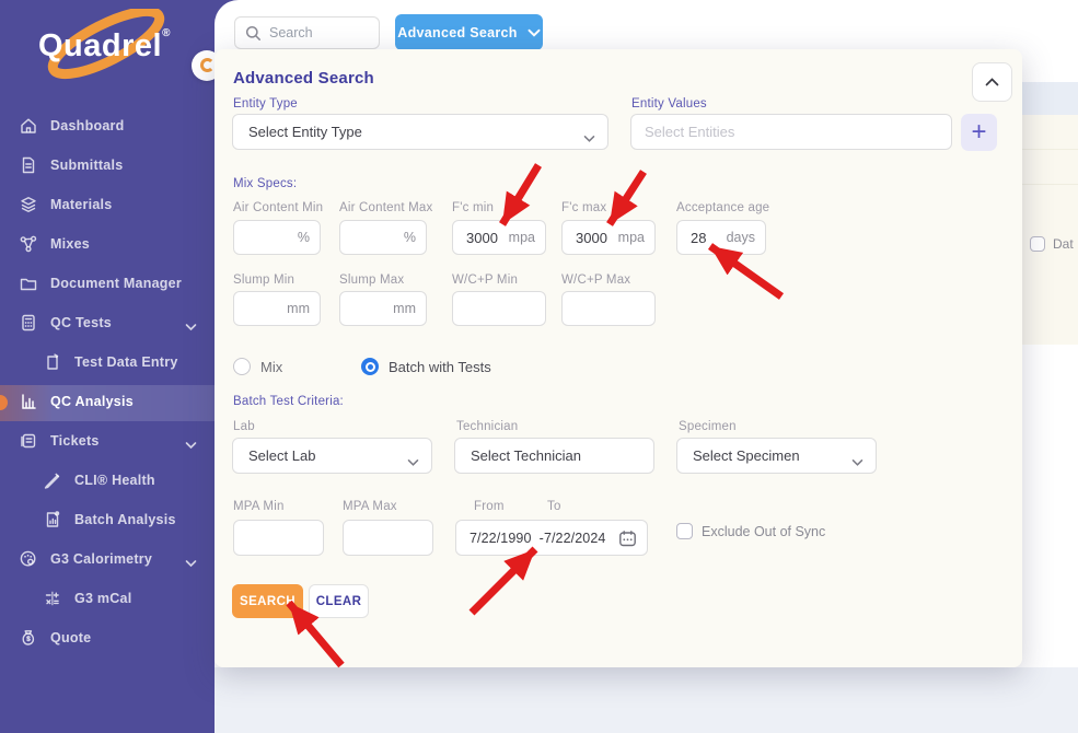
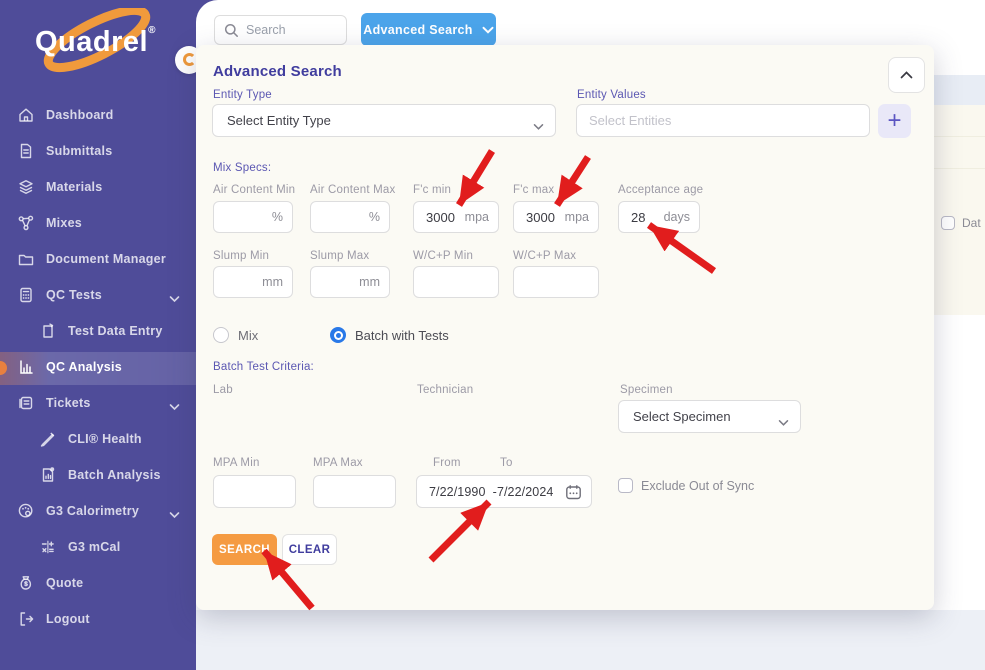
  Dat
  Quadrel®
  Dashboard
  Submittals
  Materials
  Mixes
  Document Manager
  QC Tests
  Test Data Entry
  QC Analysis
  Tickets
  CLI® Health
  Batch Analysis
  G3 Calorimetry
  G3 mCal
  Quote
+ Logout
  Search
  Advanced Search
  Advanced Search
  Entity Type
  Select Entity Type
  Entity Values
  Select Entities
  +
  Mix Specs:
  Air Content Min
  Air Content Max
  F'c min
  F'c max
  Acceptance age
  %
  %
  3000
  mpa
  3000
  mpa
  28
  days
  Slump Min
  Slump Max
  W/C+P Min
  W/C+P Max
  mm
  mm
  Mix
  Batch with Tests
  Batch Test Criteria:
  Lab
  Technician
  Specimen
- Select Lab
- Select Technician
  Select Specimen
  MPA Min
  MPA Max
  From
  To
  7/22/1990 -7/22/2024
  Exclude Out of Sync
  SEARCH
  CLEAR
